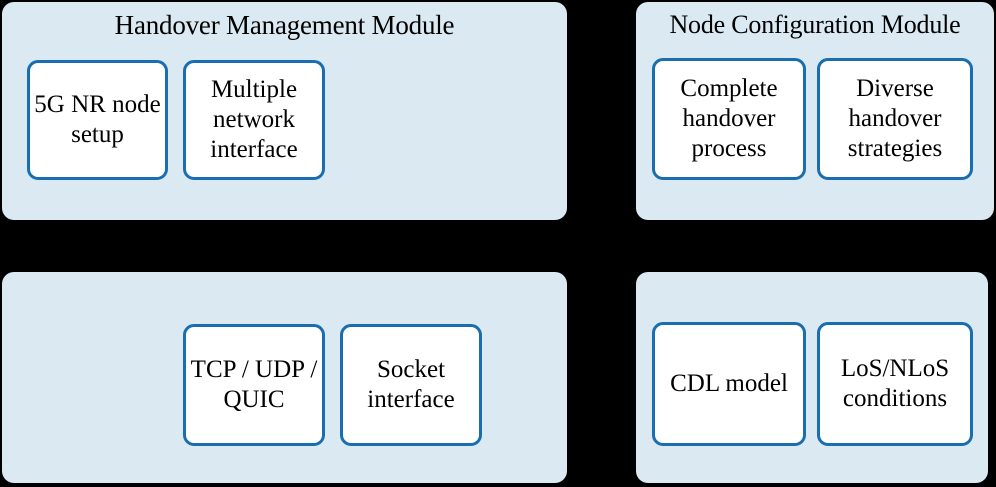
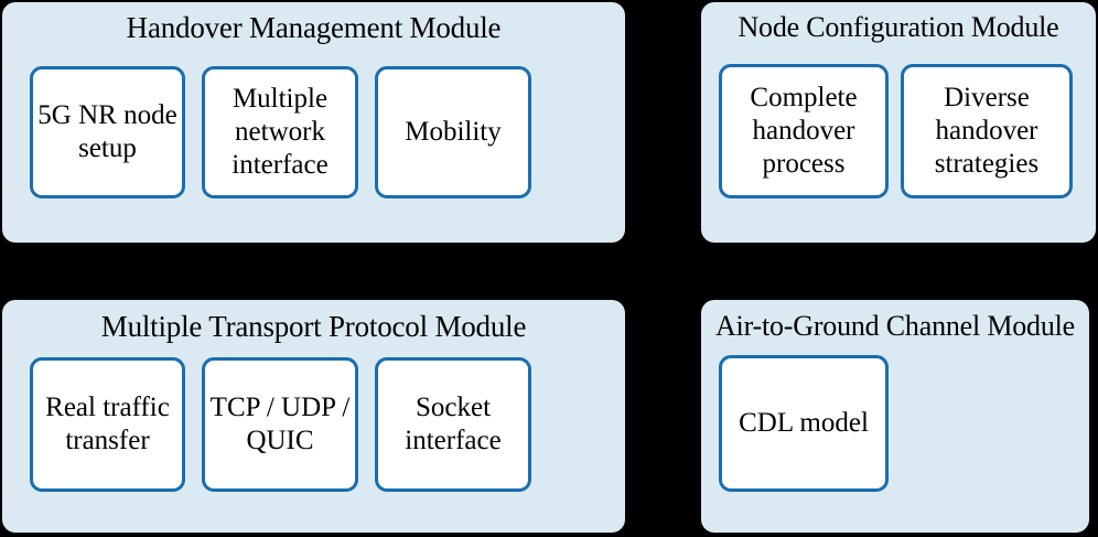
  Handover Management Module
  5G NR node
  setup
  Multiple
  network
  interface
+ Mobility
  Node Configuration Module
  Complete
  handover
  process
  Diverse
  handover
  strategies
+ Multiple Transport Protocol Module
+ Real traffic
+ transfer
  TCP / UDP /
  QUIC
  Socket
  interface
+ Air-to-Ground Channel Module
  CDL model
- LoS/NLoS
- conditions
